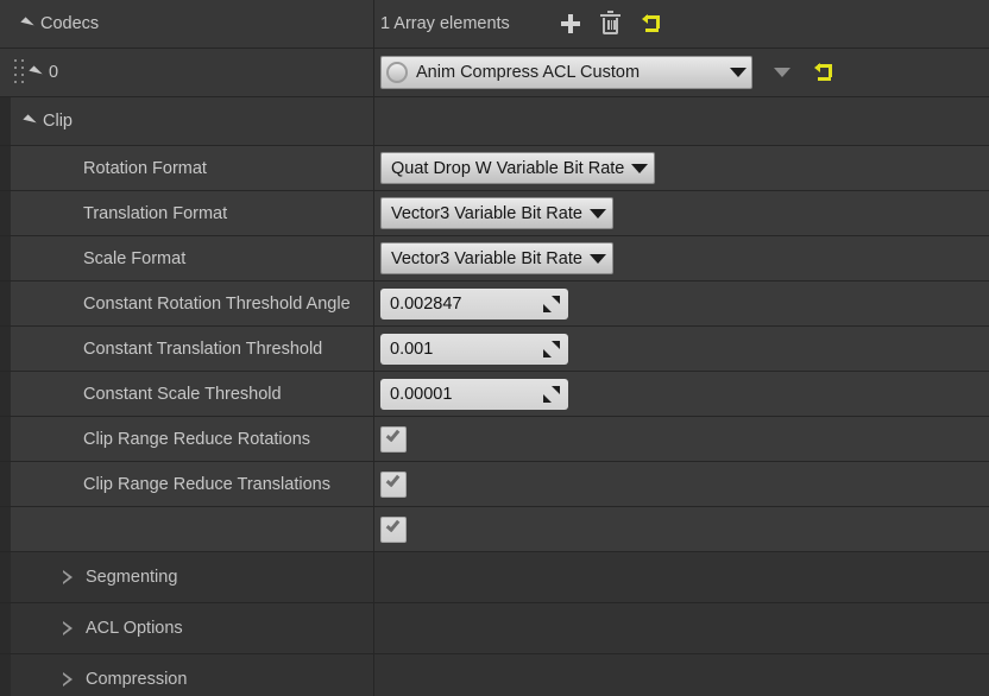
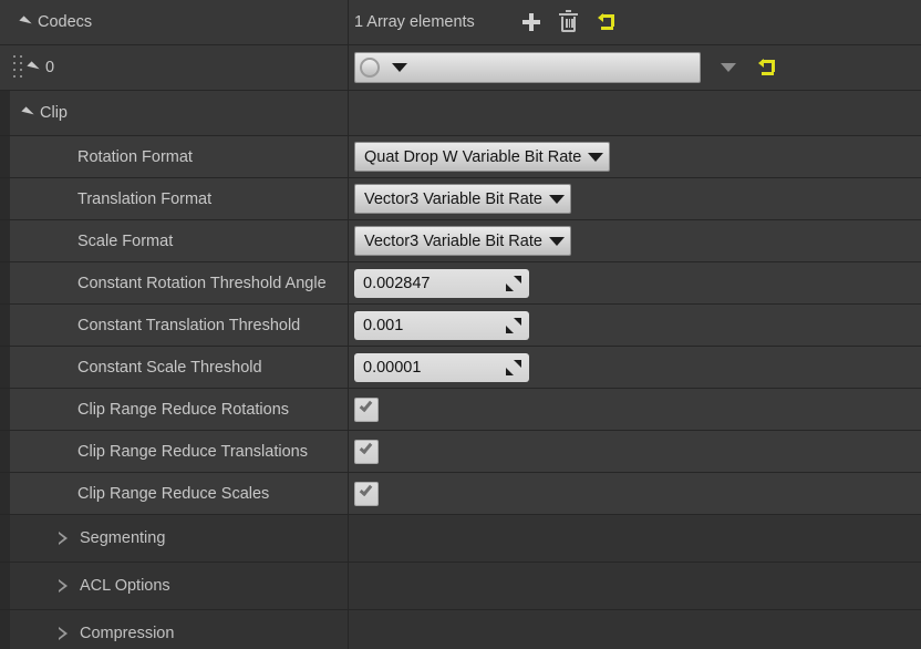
  Codecs
  1 Array elements
  0
- Anim Compress ACL Custom
  Clip
  Rotation Format
  Quat Drop W Variable Bit Rate
  Translation Format
  Vector3 Variable Bit Rate
  Scale Format
  Vector3 Variable Bit Rate
  Constant Rotation Threshold Angle
  0.002847
  Constant Translation Threshold
  0.001
  Constant Scale Threshold
  0.00001
  Clip Range Reduce Rotations
  Clip Range Reduce Translations
+ Clip Range Reduce Scales
  Segmenting
  ACL Options
  Compression
